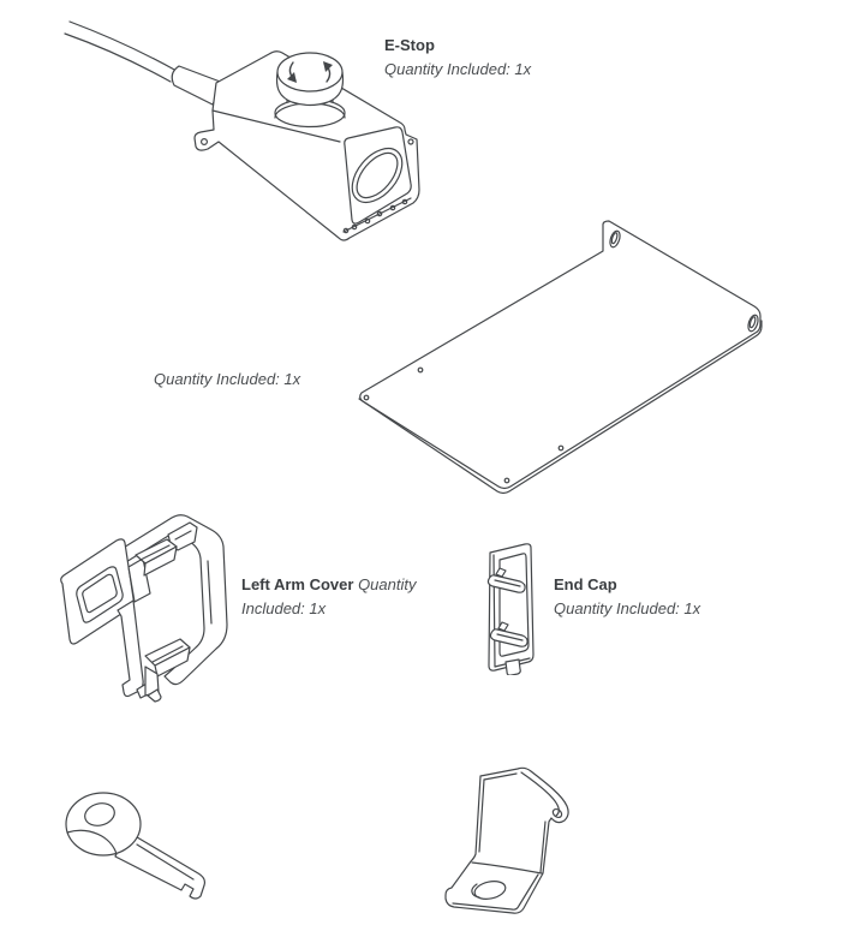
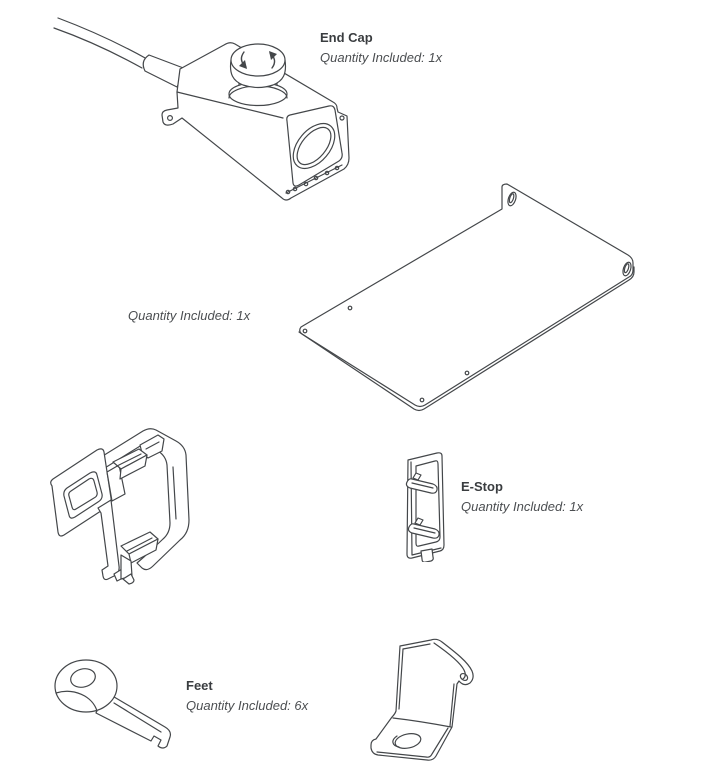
- E-Stop
+ End Cap
  Quantity Included: 1x
  Quantity Included: 1x
- Left Arm Cover Quantity Included: 1x
- End Cap
+ E-Stop
  Quantity Included: 1x
+ Feet
+ Quantity Included: 6x
